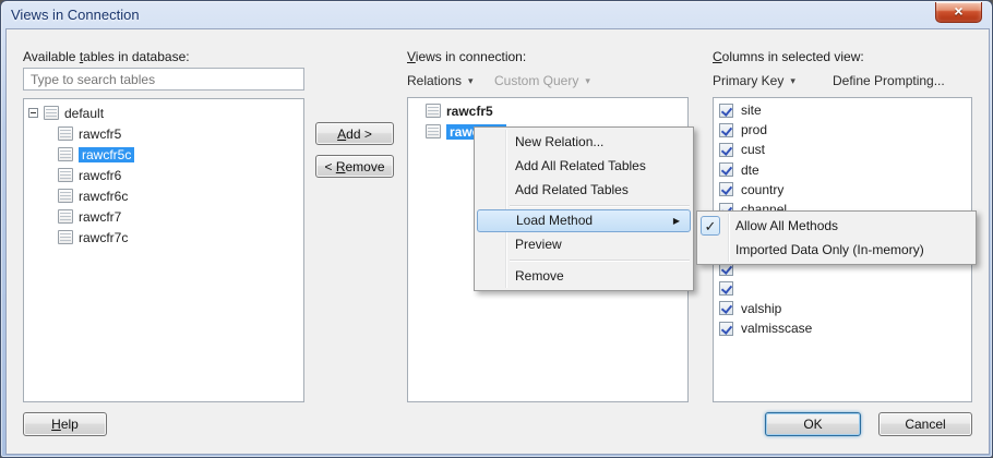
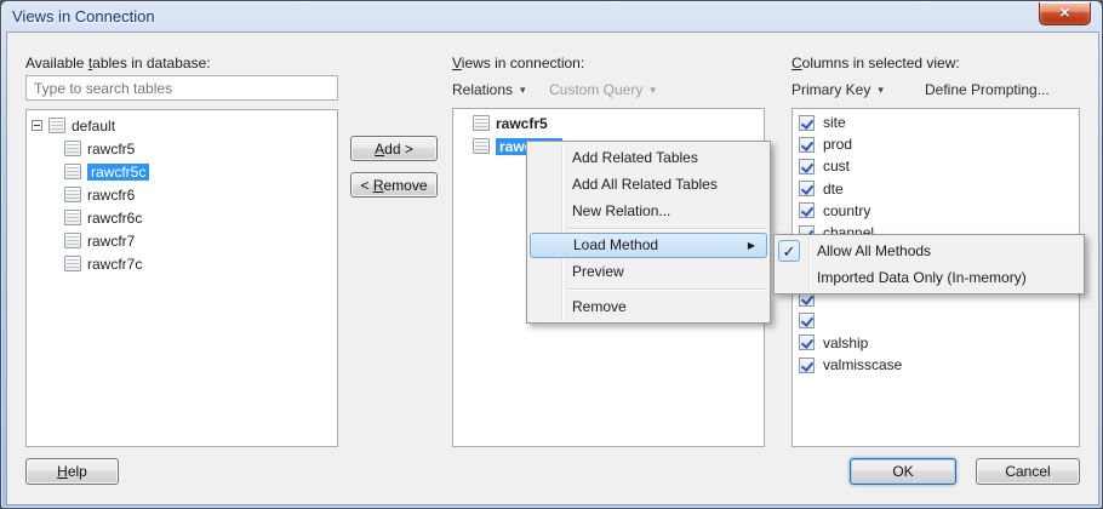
  Views in Connection
  ×
  Available tables in database:
  Type to search tables
  default
  rawcfr5
  rawcfr5c
  rawcfr6
  rawcfr6c
  rawcfr7
  rawcfr7c
  Add >
  < Remove
  Views in connection:
  Relations
  ▾
  Custom Query
  ▾
  rawcfr5
  Columns in selected view:
  Primary Key
  ▾
  Define Prompting...
  site
  prod
  cust
  dte
  country
  valship
  valmisscase
- New Relation...
+ Add Related Tables
  Add All Related Tables
- Add Related Tables
+ New Relation...
  Load Method
  ▶
  Preview
  Remove
  ✓
  Allow All Methods
  Imported Data Only (In-memory)
  Help
  OK
  Cancel
